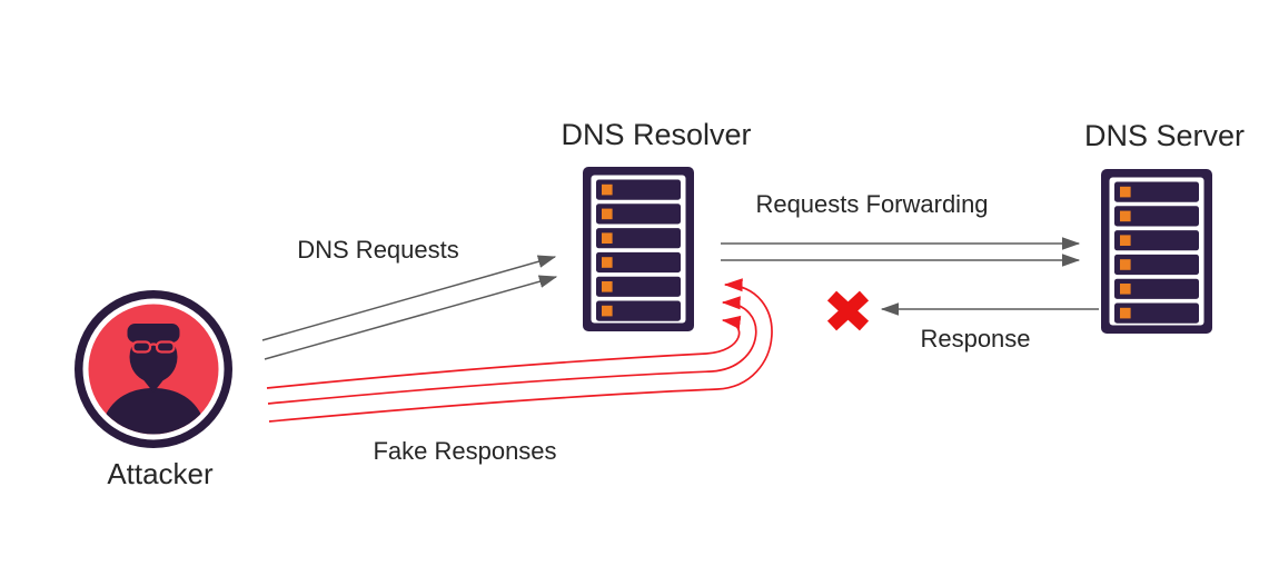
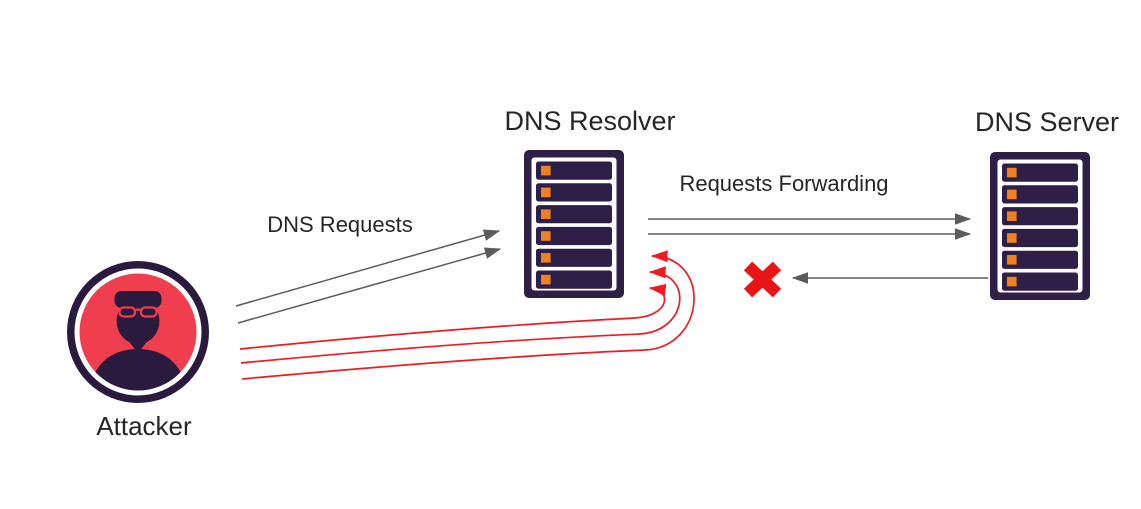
  DNS Resolver
  DNS Server
  Attacker
  DNS Requests
  Requests Forwarding
- Response
- Fake Responses
